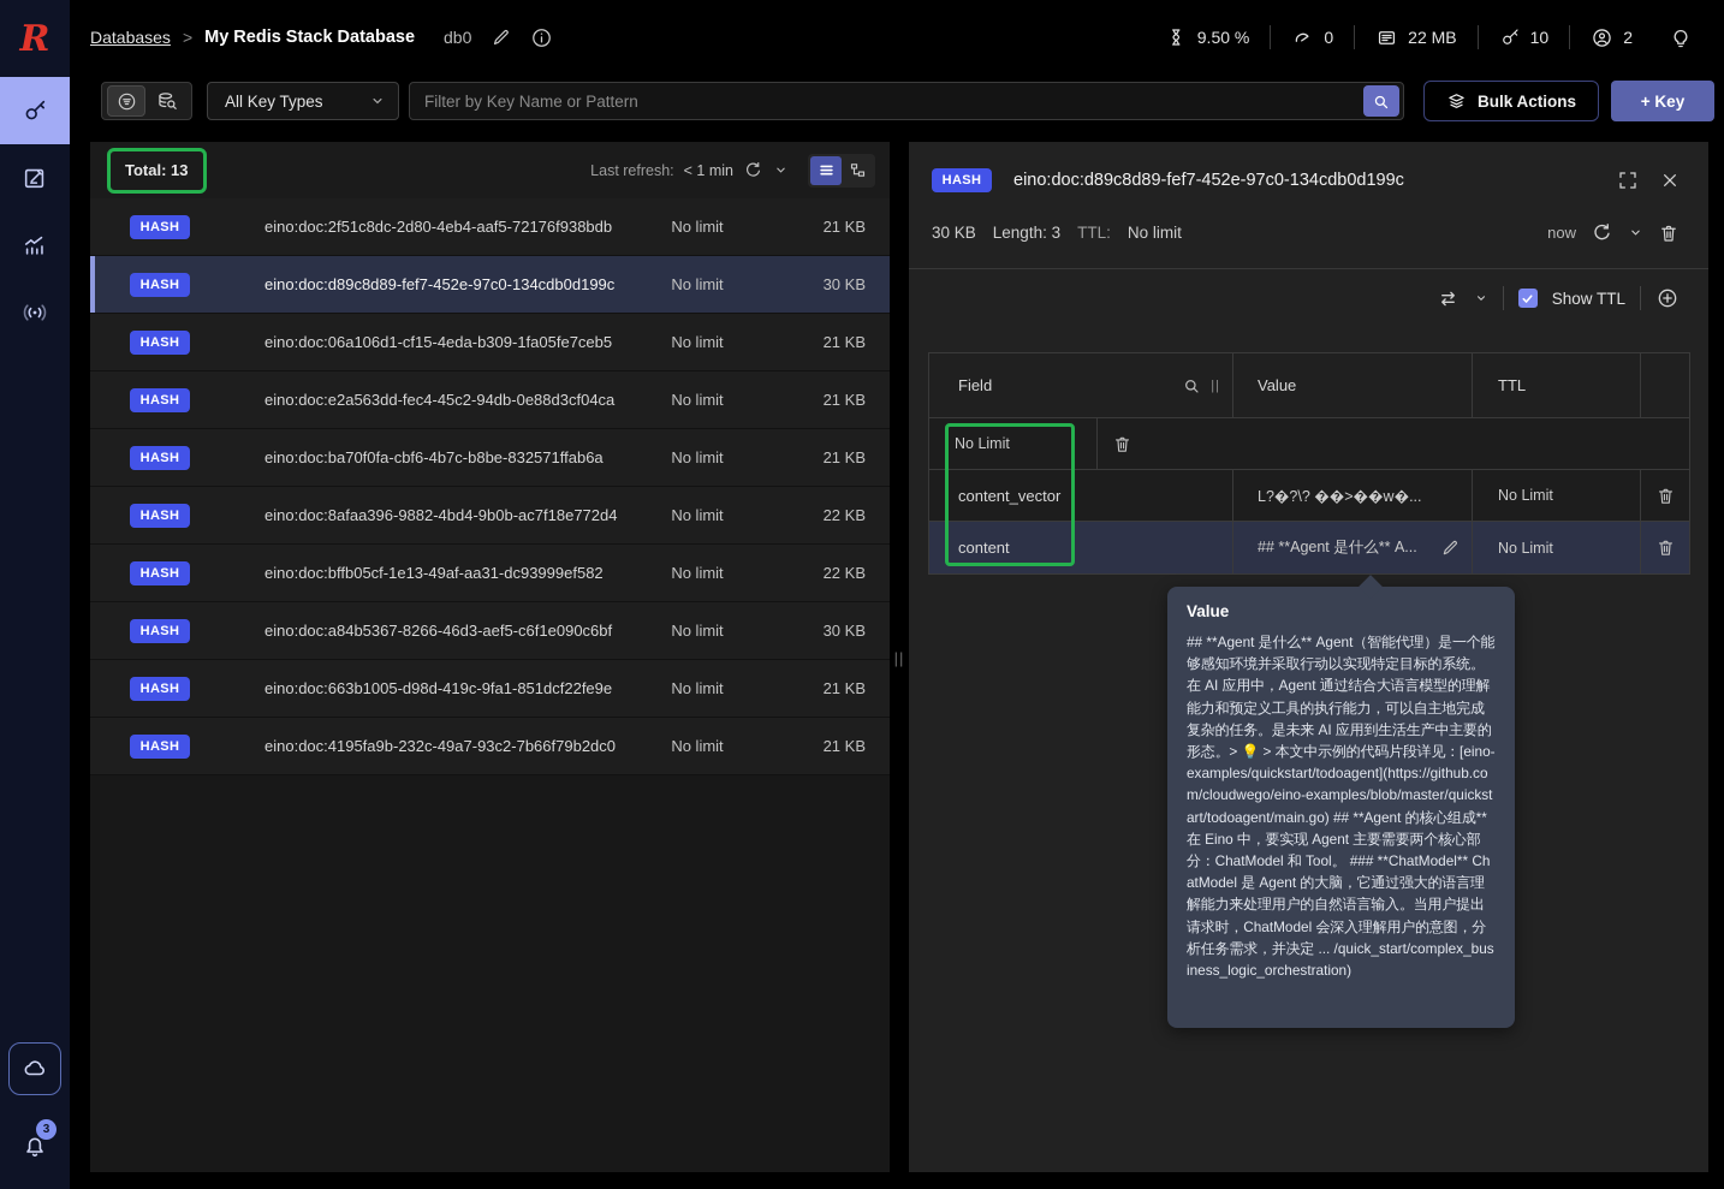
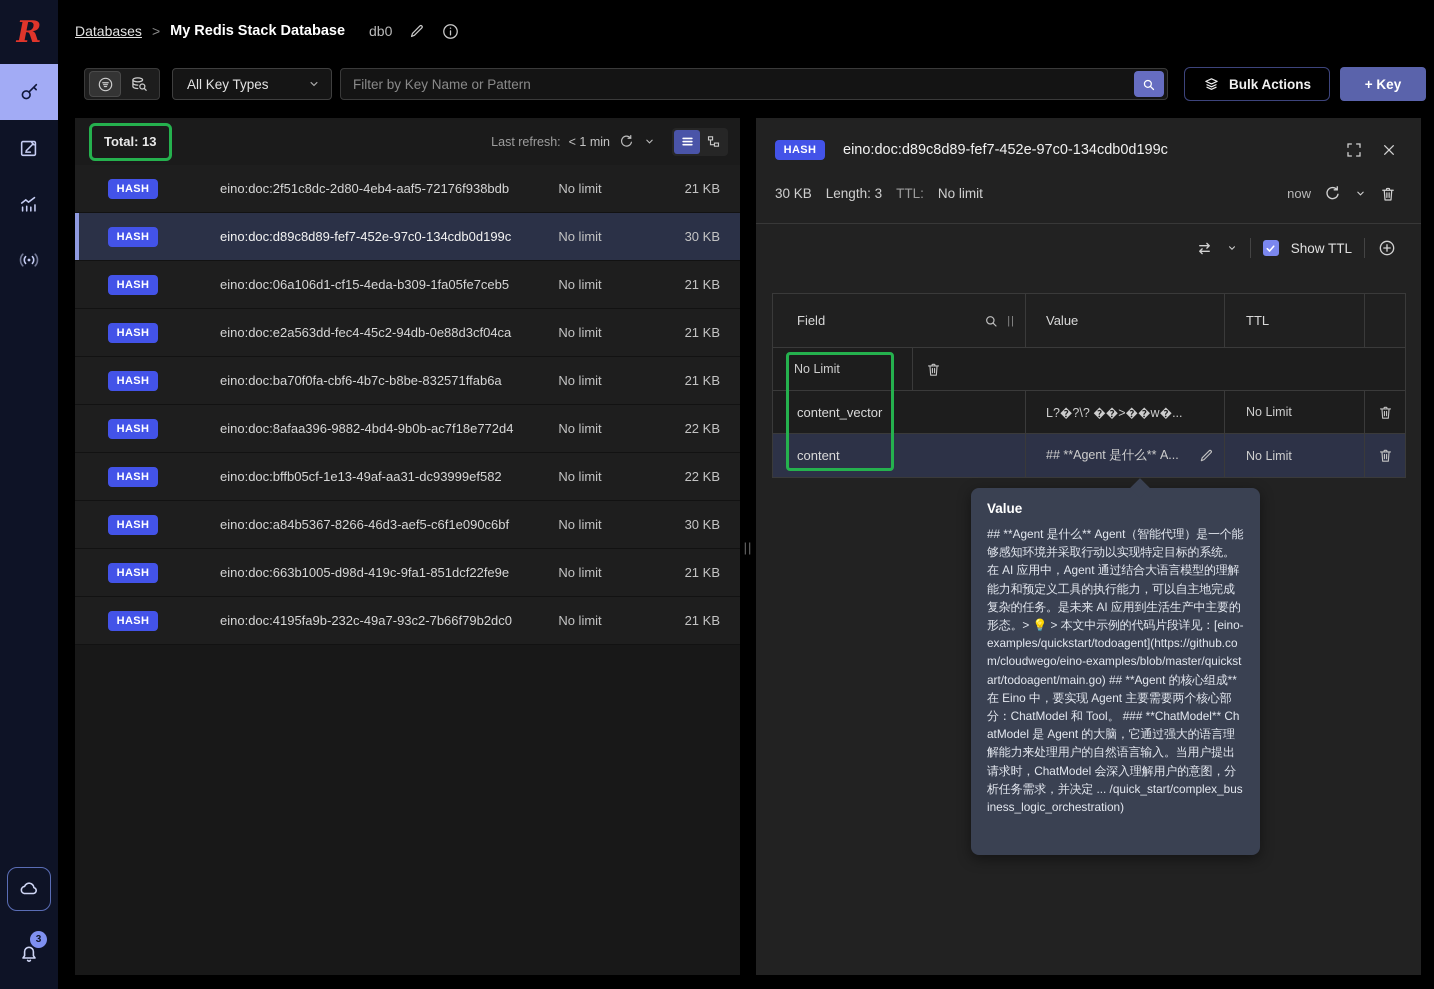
  R
  3
  Databases
  >
  My Redis Stack Database
  db0
- 9.50 %
- 0
- 22 MB
- 10
- 2
  All Key Types
  Filter by Key Name or Pattern
  Bulk Actions
  + Key
  Total: 13
  Last refresh:
  < 1 min
  HASH
  eino:doc:2f51c8dc-2d80-4eb4-aaf5-72176f938bdb
  No limit
  21 KB
  HASH
  eino:doc:d89c8d89-fef7-452e-97c0-134cdb0d199c
  No limit
  30 KB
  HASH
  eino:doc:06a106d1-cf15-4eda-b309-1fa05fe7ceb5
  No limit
  21 KB
  HASH
  eino:doc:e2a563dd-fec4-45c2-94db-0e88d3cf04ca
  No limit
  21 KB
  HASH
  eino:doc:ba70f0fa-cbf6-4b7c-b8be-832571ffab6a
  No limit
  21 KB
  HASH
  eino:doc:8afaa396-9882-4bd4-9b0b-ac7f18e772d4
  No limit
  22 KB
  HASH
  eino:doc:bffb05cf-1e13-49af-aa31-dc93999ef582
  No limit
  22 KB
  HASH
  eino:doc:a84b5367-8266-46d3-aef5-c6f1e090c6bf
  No limit
  30 KB
  HASH
  eino:doc:663b1005-d98d-419c-9fa1-851dcf22fe9e
  No limit
  21 KB
  HASH
  eino:doc:4195fa9b-232c-49a7-93c2-7b66f79b2dc0
  No limit
  21 KB
  ||
  HASH
  eino:doc:d89c8d89-fef7-452e-97c0-134cdb0d199c
  30 KB
  Length: 3
  TTL:
  No limit
  now
  Show TTL
  Field
  ||
  Value
  TTL
  No Limit
  content_vector
  L?�?\? ��>��w�...
  No Limit
  content
  ## **Agent 是什么** A...
  No Limit
  Value
  ## **Agent 是什么** Agent（智能代理）是一个能够感知环境并采取行动以实现特定目标的系统。在 AI 应用中，Agent 通过结合大语言模型的理解能力和预定义工具的执行能力，可以自主地完成复杂的任务。是未来 AI 应用到生活生产中主要的形态。> 💡 > 本文中示例的代码片段详见：[eino-examples/quickstart/todoagent](https://github.com/cloudwego/eino-examples/blob/master/quickstart/todoagent/main.go) ## **Agent 的核心组成** 在 Eino 中，要实现 Agent 主要需要两个核心部分：ChatModel 和 Tool。 ### **ChatModel** ChatModel 是 Agent 的大脑，它通过强大的语言理解能力来处理用户的自然语言输入。当用户提出请求时，ChatModel 会深入理解用户的意图，分析任务需求，并决定 ... /quick_start/complex_business_logic_orchestration)
